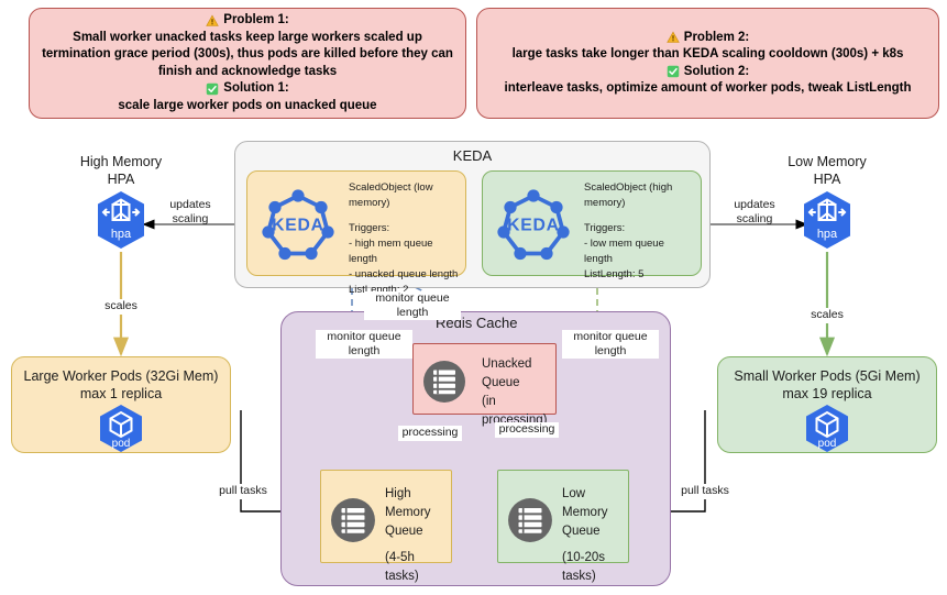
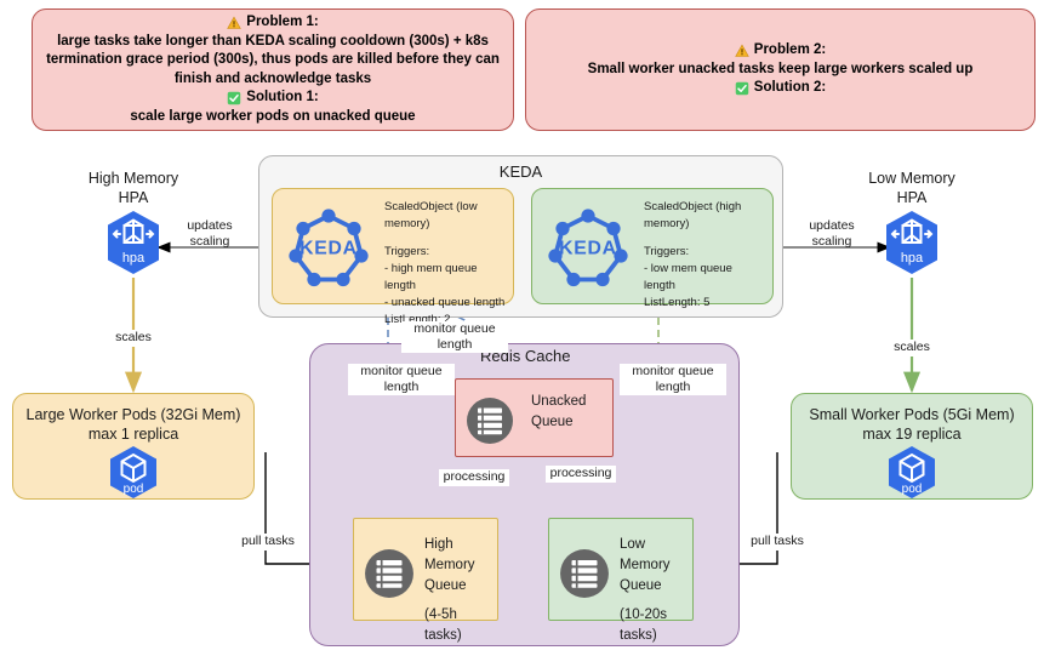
  Problem 1:
- Small worker unacked tasks keep large workers scaled up
+ large tasks take longer than KEDA scaling cooldown (300s) + k8s
  termination grace period (300s), thus pods are killed before they can
  finish and acknowledge tasks
  Solution 1:
  scale large worker pods on unacked queue
  Problem 2:
- large tasks take longer than KEDA scaling cooldown (300s) + k8s
+ Small worker unacked tasks keep large workers scaled up
  Solution 2:
- interleave tasks, optimize amount of worker pods, tweak ListLength
  KEDA
  KEDA
  ScaledObject (low memory)
  Triggers:
  - high mem queue length
  - unacked queue length
  ListLength: 2
  KEDA
  ScaledObject (high memory)
  Triggers:
  - low mem queue length
  ListLength: 5
  High Memory
  HPA
  hpa
  updates
  scaling
  scales
  Low Memory
  HPA
  hpa
  updates
  scaling
  scales
  Large Worker Pods (32Gi Mem)
  max 1 replica
  pod
  Small Worker Pods (5Gi Mem)
  max 19 replica
  pod
  Redis Cache
  Unacked
  Queue
- (in processing)
  High Memory
  Queue
  (4-5h tasks)
  Low Memory
  Queue
  (10-20s tasks)
  monitor queue
  length
  monitor queue
  length
  monitor queue
  length
  processing
  processing
  pull tasks
  pull tasks
